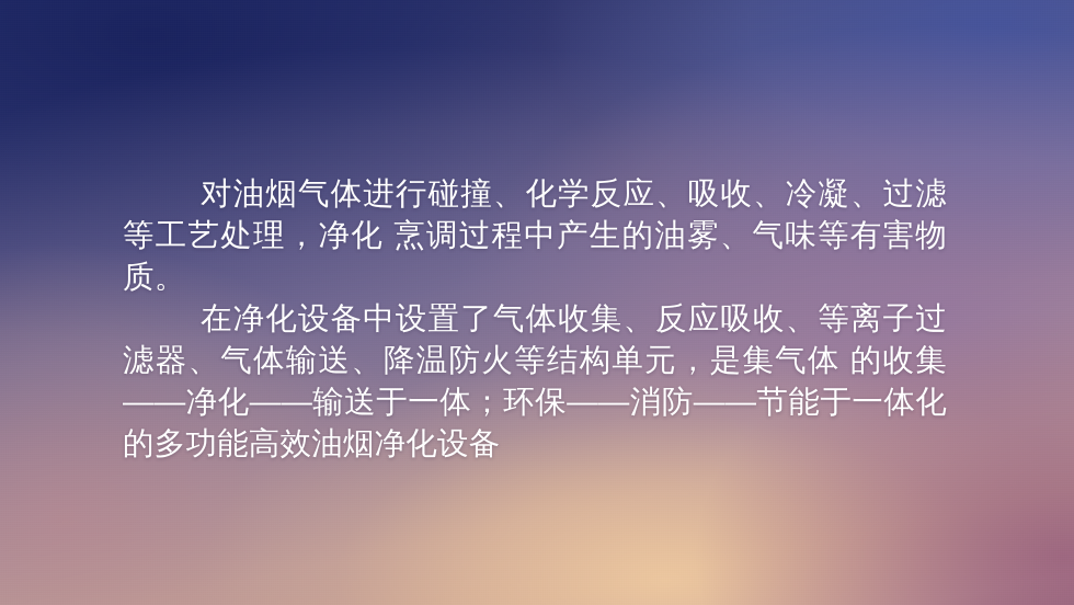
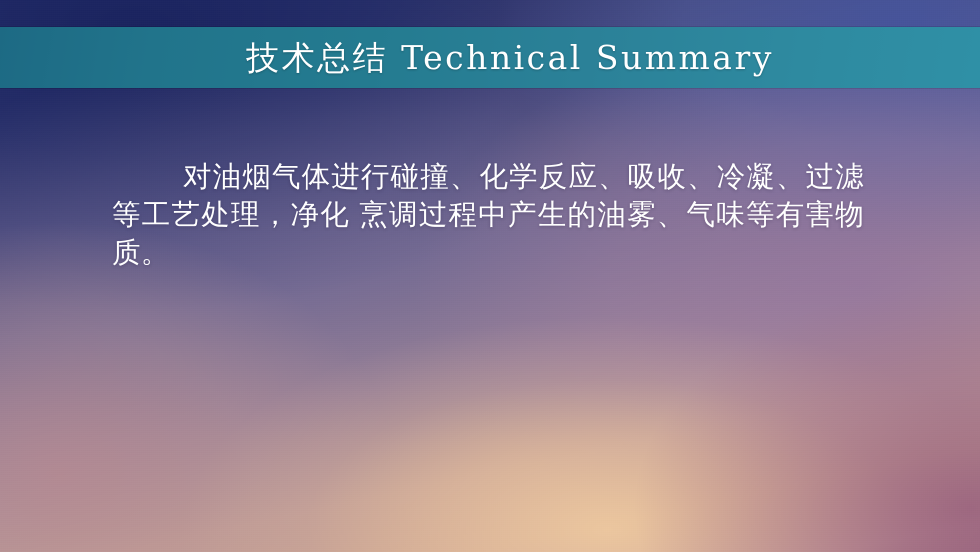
+ 技术总结 Technical Summary
  对油烟气体进行碰撞、化学反应、吸收、冷凝、过滤等工艺处理，净化 烹调过程中产生的油雾、气味等有害物质。
- 在净化设备中设置了气体收集、反应吸收、等离子过滤器、气体输送、降温防火等结构单元，是集气体 的收集——净化——输送于一体；环保——消防——节能于一体化的多功能高效油烟净化设备
